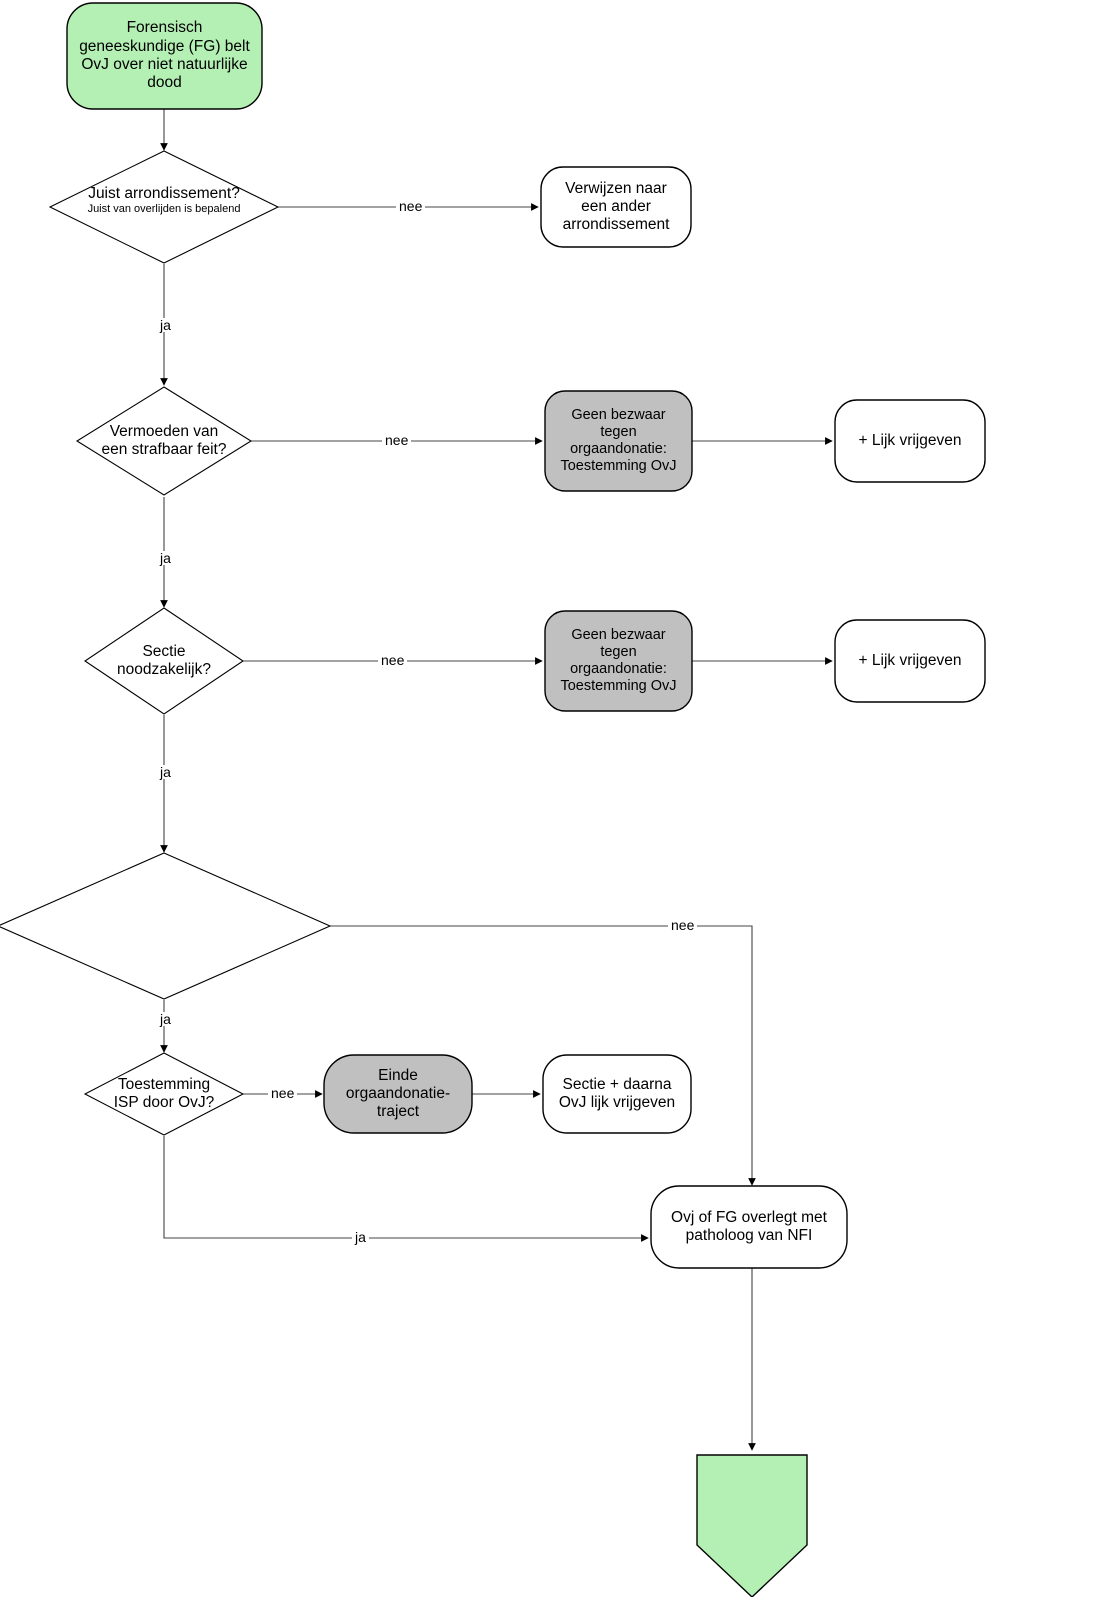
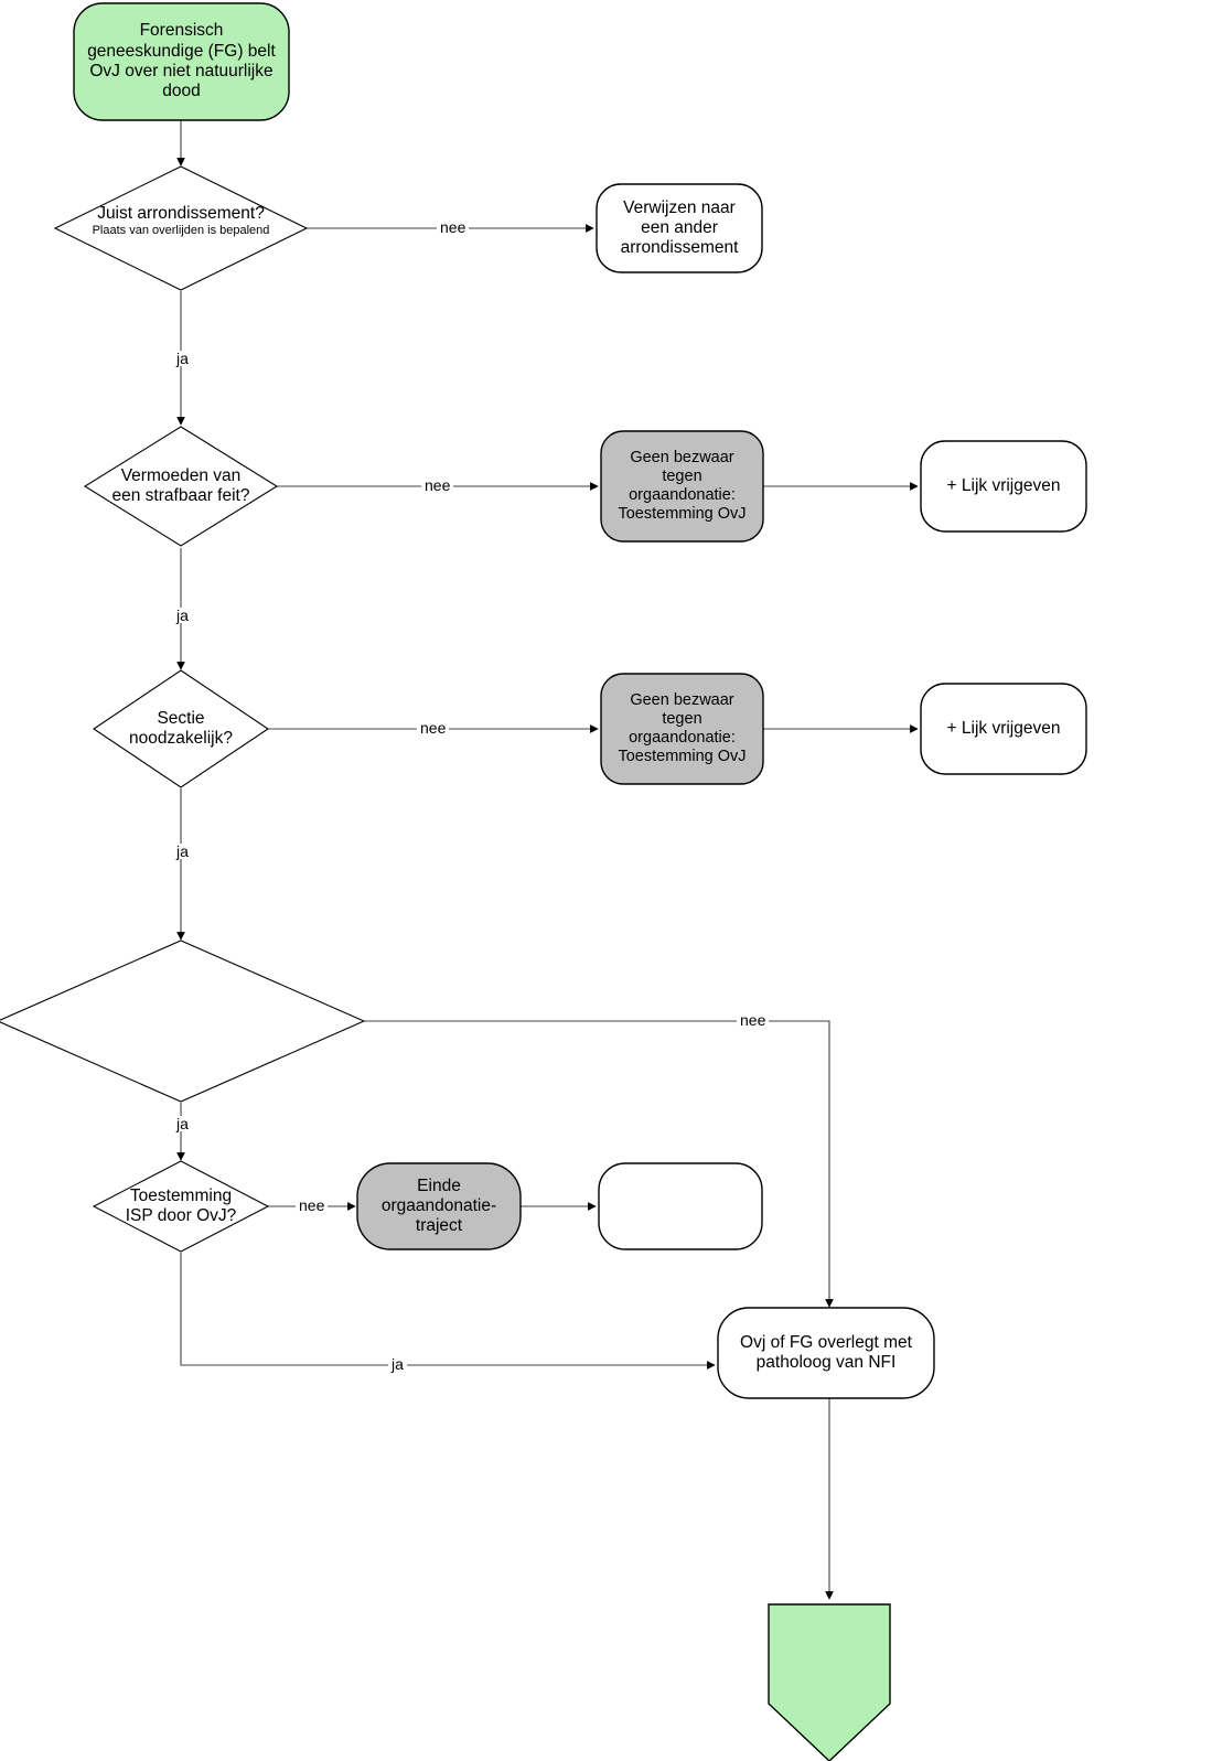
  Forensisch
  geneeskundige (FG) belt
  OvJ over niet natuurlijke
  dood
  Juist arrondissement?
- Juist van overlijden is bepalend
+ Plaats van overlijden is bepalend
  Verwijzen naar
  een ander
  arrondissement
  Vermoeden van
  een strafbaar feit?
  Geen bezwaar
  tegen
  orgaandonatie:
  Toestemming OvJ
  + Lijk vrijgeven
  Sectie
  noodzakelijk?
  Geen bezwaar
  tegen
  orgaandonatie:
  Toestemming OvJ
  + Lijk vrijgeven
  Toestemming
  ISP door OvJ?
  Einde
  orgaandonatie-
  traject
- Sectie + daarna
- OvJ lijk vrijgeven
  Ovj of FG overlegt met
  patholoog van NFI
  nee
  ja
  nee
  ja
  nee
  ja
  nee
  ja
  nee
  ja
